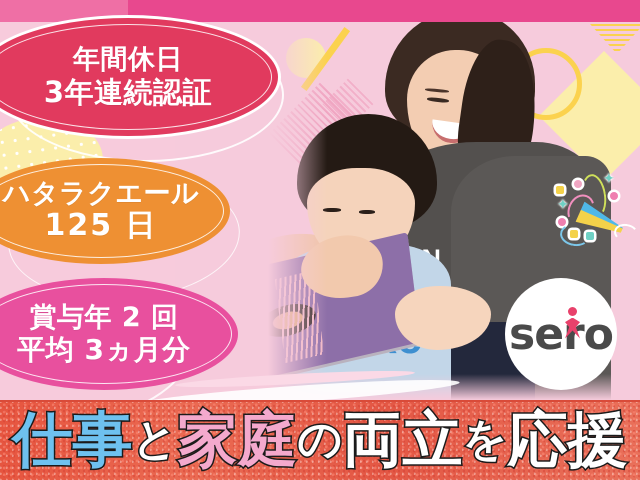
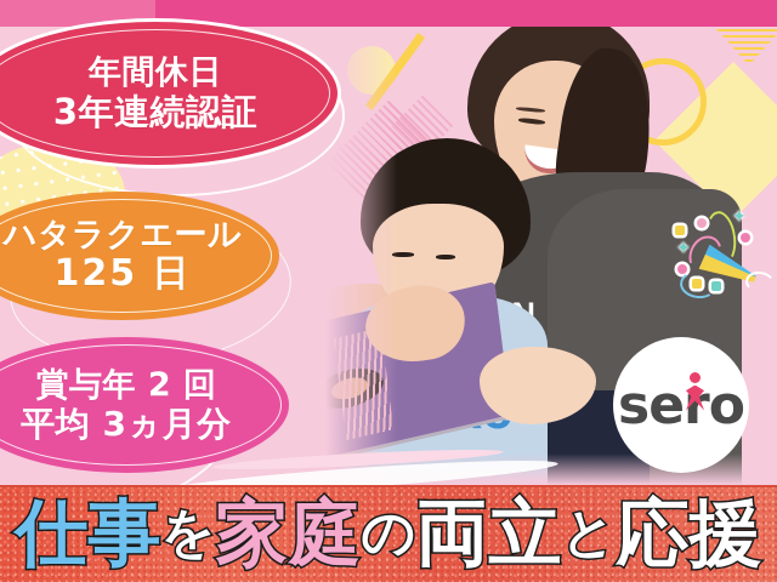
  年間休日
  3年連続認証
  ハタラクエール
  125 日
  賞与年 2 回
  平均 3ヵ月分
  sero
  仕事
- と
+ を
  家庭
  の
  両立
- を
+ と
  応援
